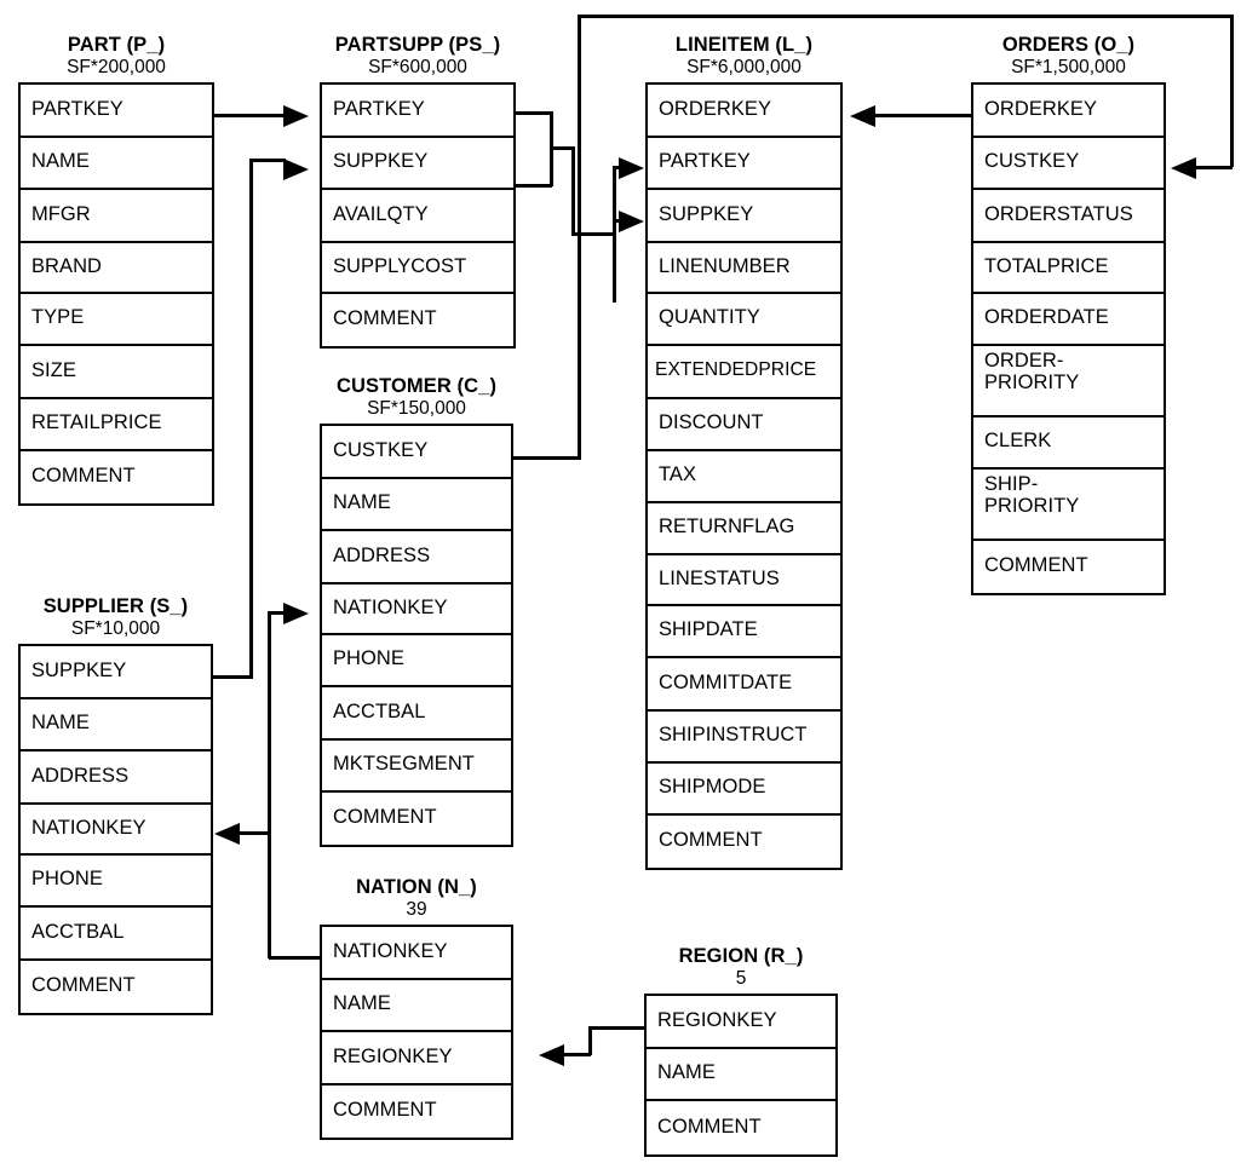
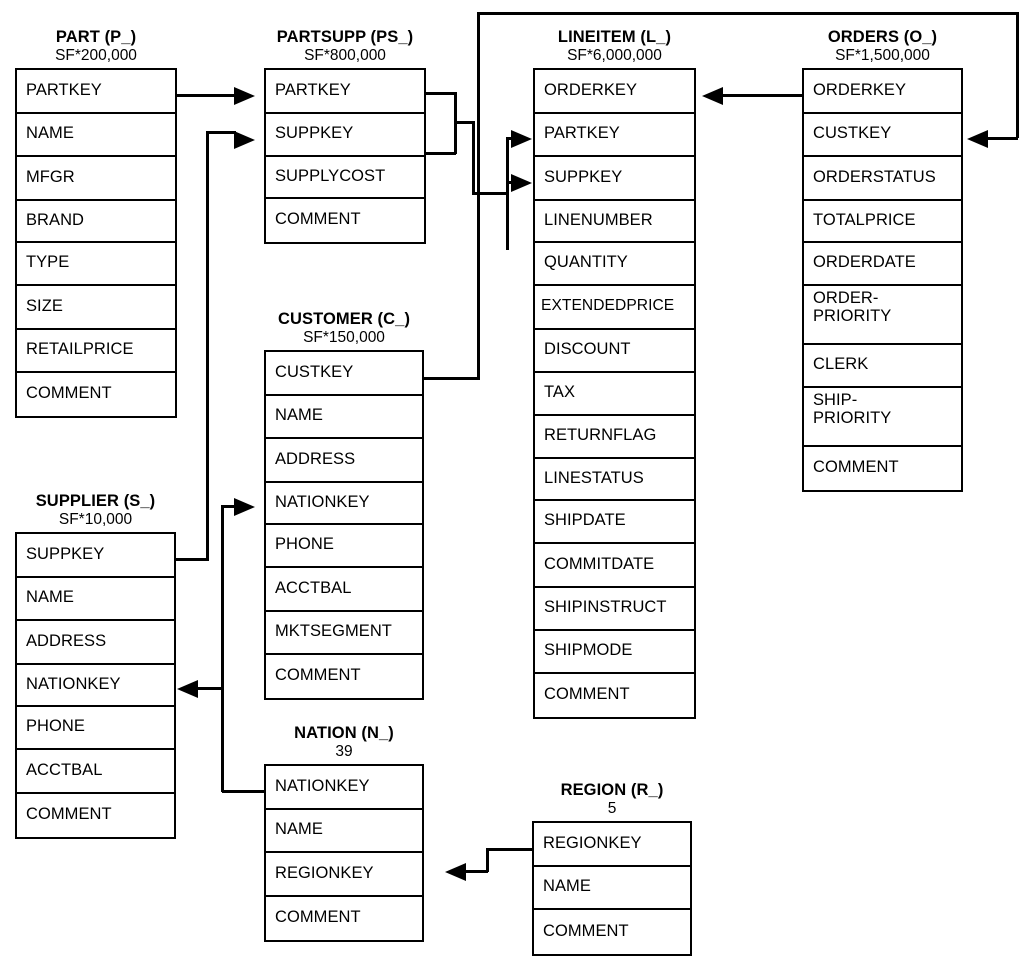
  PART (P_)
  SF*200,000
  PARTKEY
  NAME
  MFGR
  BRAND
  TYPE
  SIZE
  RETAILPRICE
  COMMENT
  PARTSUPP (PS_)
- SF*600,000
+ SF*800,000
  PARTKEY
  SUPPKEY
- AVAILQTY
  SUPPLYCOST
  COMMENT
  LINEITEM (L_)
  SF*6,000,000
  ORDERKEY
  PARTKEY
  SUPPKEY
  LINENUMBER
  QUANTITY
  EXTENDEDPRICE
  DISCOUNT
  TAX
  RETURNFLAG
  LINESTATUS
  SHIPDATE
  COMMITDATE
  SHIPINSTRUCT
  SHIPMODE
  COMMENT
  ORDERS (O_)
  SF*1,500,000
  ORDERKEY
  CUSTKEY
  ORDERSTATUS
  TOTALPRICE
  ORDERDATE
  ORDER-
  PRIORITY
  CLERK
  SHIP-
  PRIORITY
  COMMENT
  CUSTOMER (C_)
  SF*150,000
  CUSTKEY
  NAME
  ADDRESS
  NATIONKEY
  PHONE
  ACCTBAL
  MKTSEGMENT
  COMMENT
  SUPPLIER (S_)
  SF*10,000
  SUPPKEY
  NAME
  ADDRESS
  NATIONKEY
  PHONE
  ACCTBAL
  COMMENT
  NATION (N_)
  39
  NATIONKEY
  NAME
  REGIONKEY
  COMMENT
  REGION (R_)
  5
  REGIONKEY
  NAME
  COMMENT
